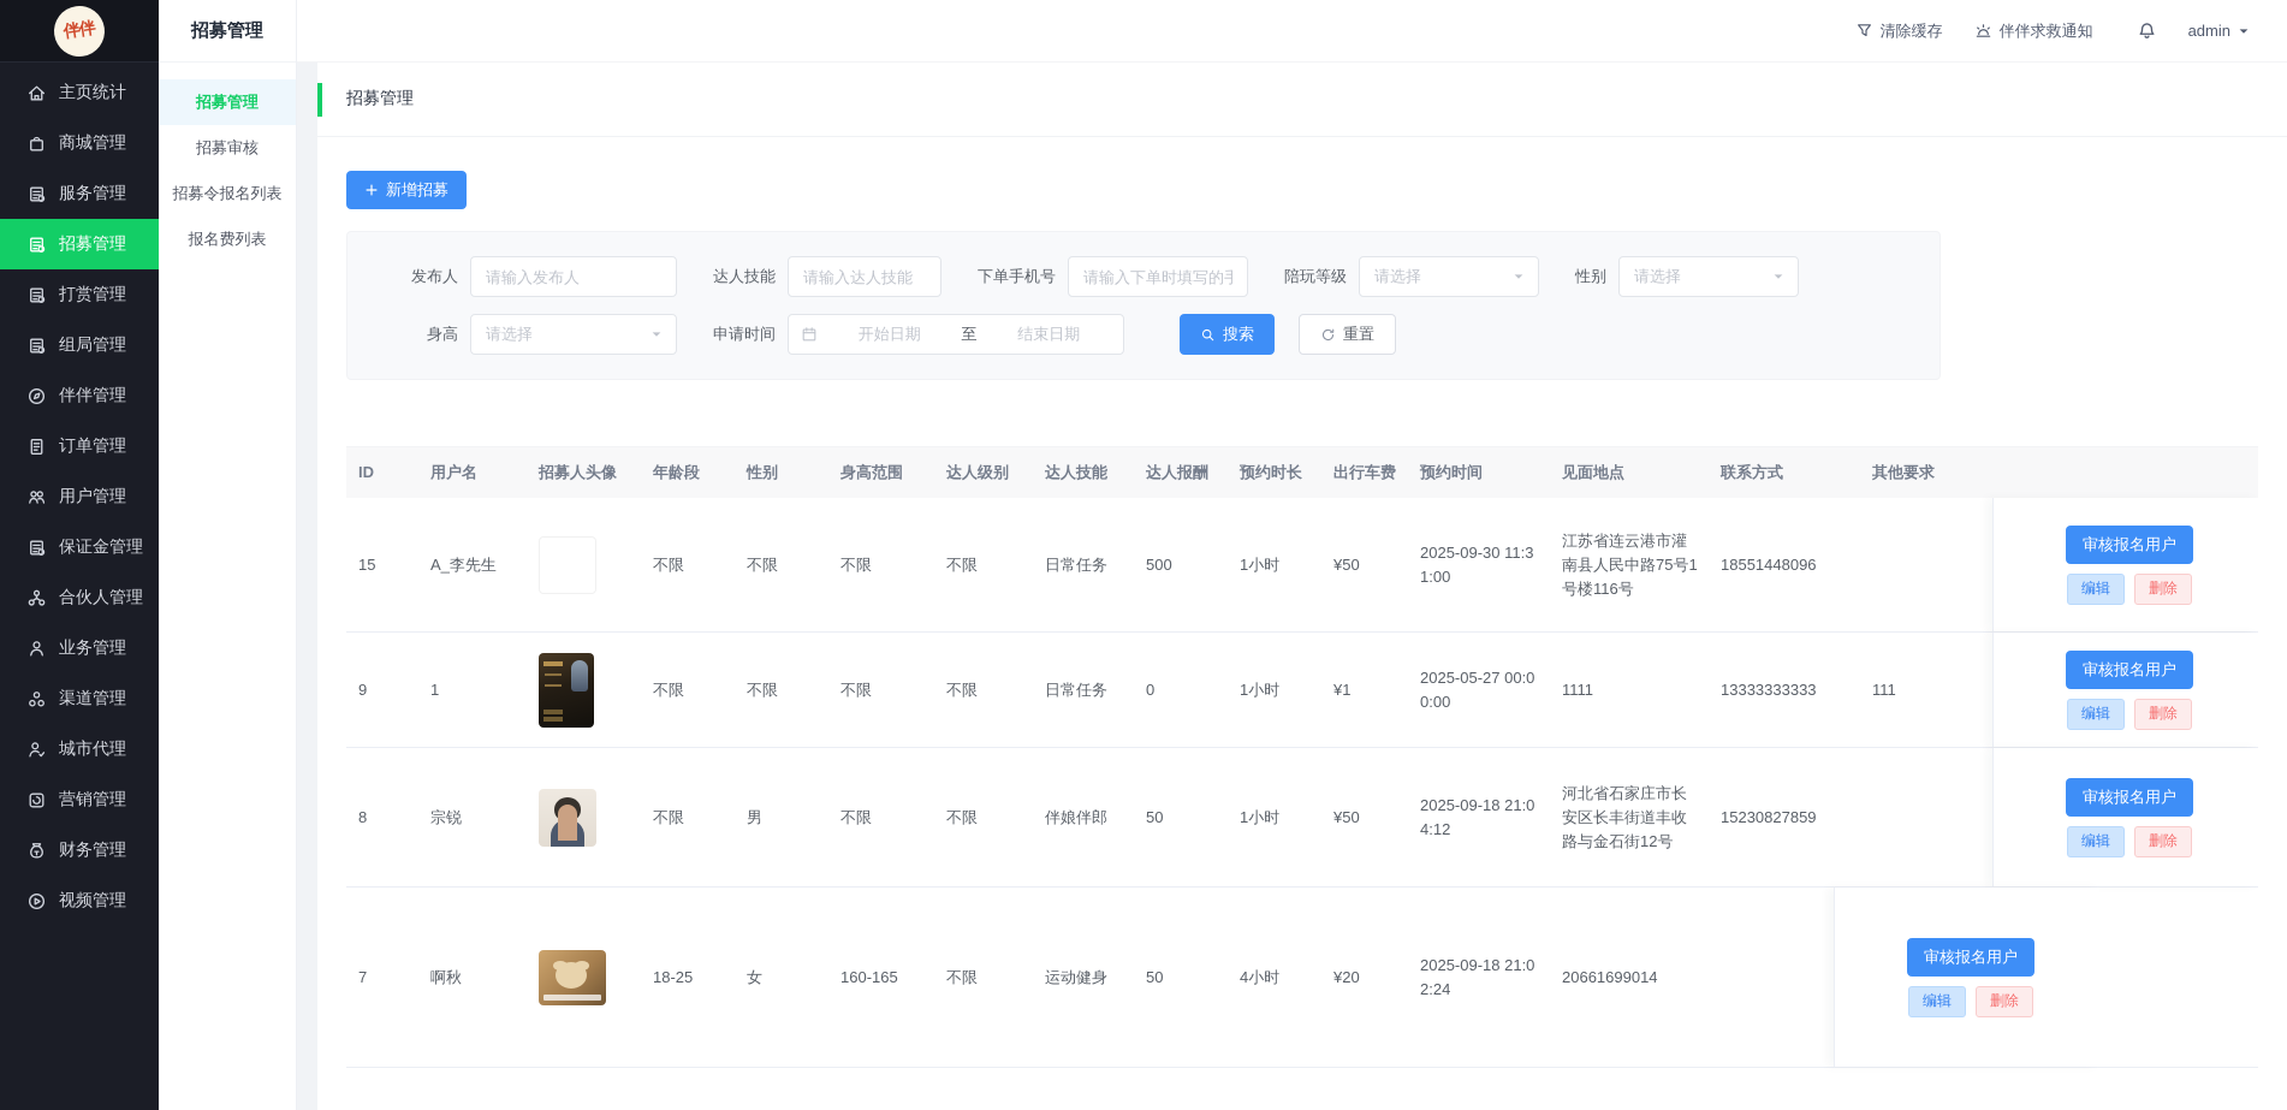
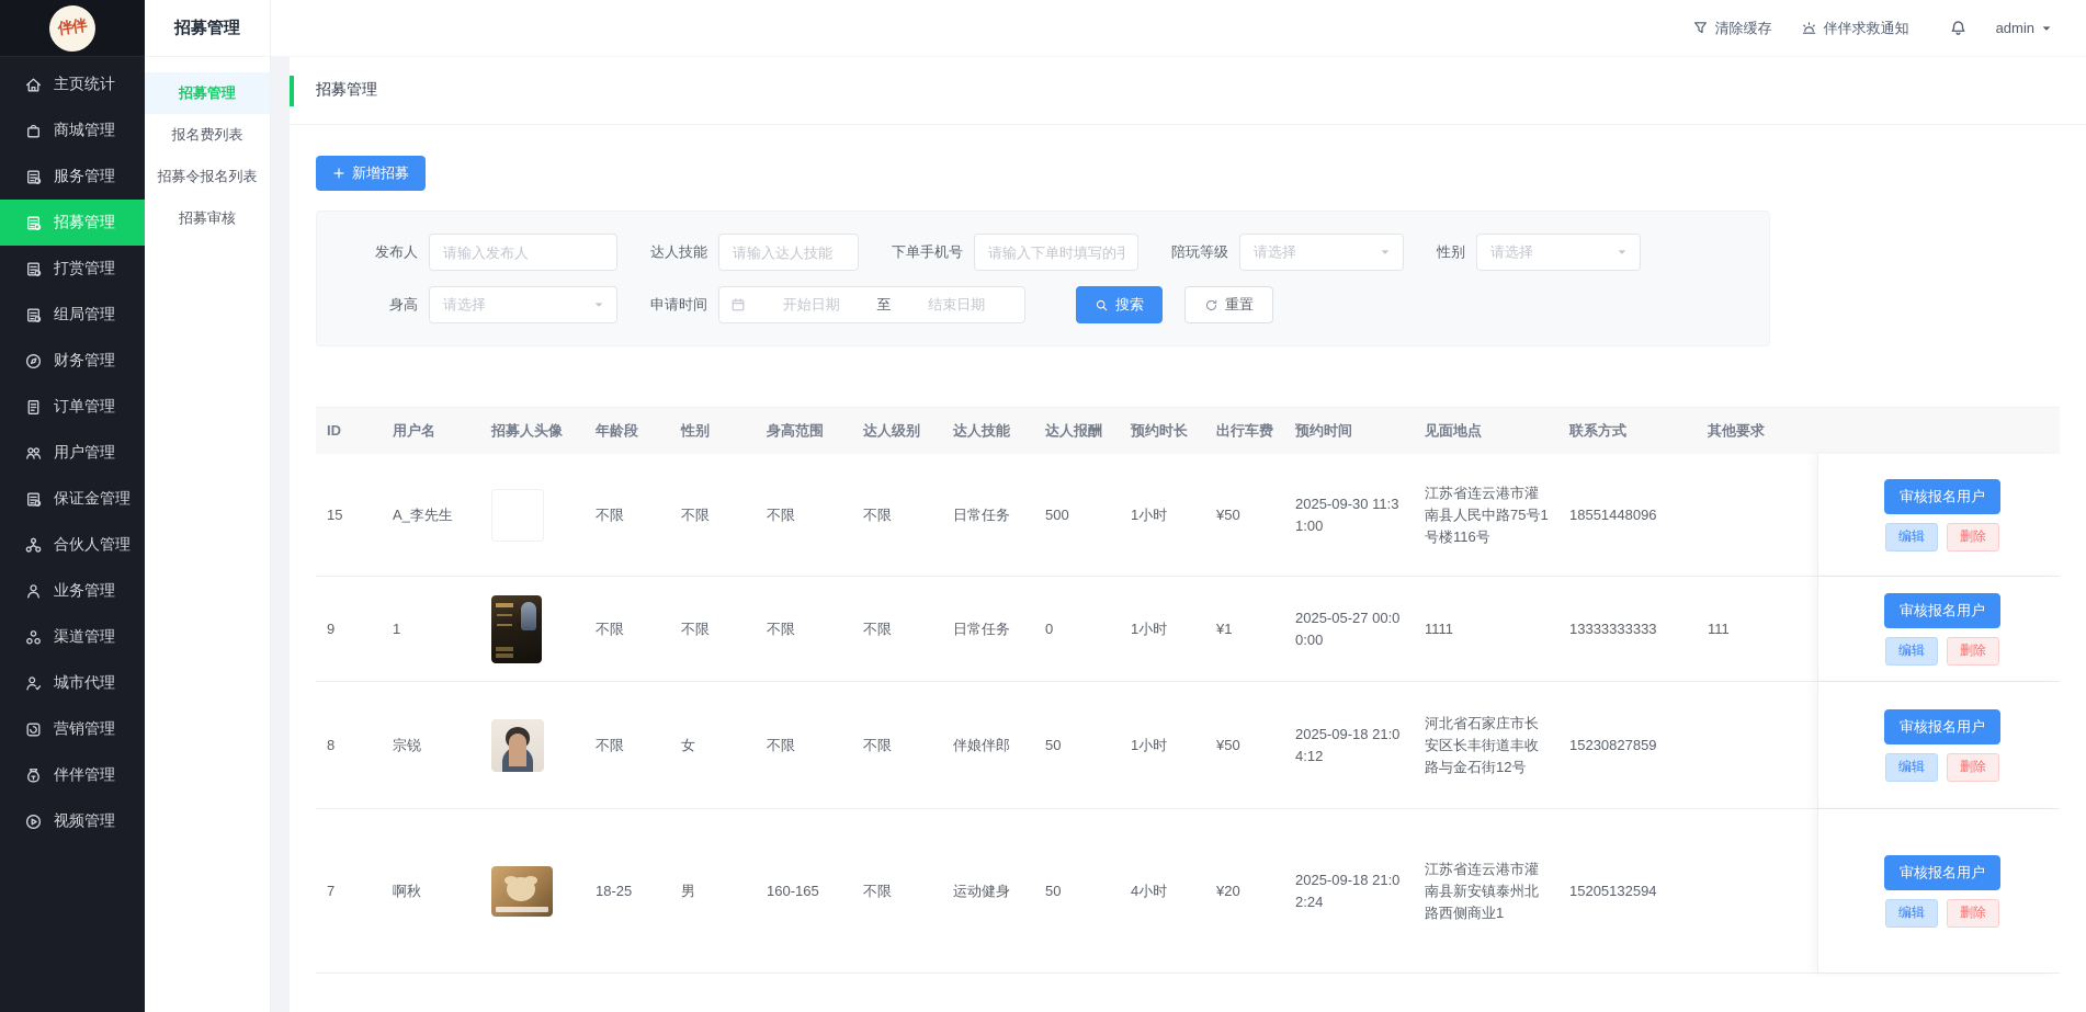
  主页统计
  商城管理
  服务管理
  招募管理
  打赏管理
  组局管理
- 伴伴管理
+ 财务管理
  订单管理
  用户管理
  保证金管理
  合伙人管理
  业务管理
  渠道管理
  城市代理
  营销管理
- 财务管理
+ 伴伴管理
  视频管理
  招募管理
  招募管理
- 招募审核
+ 报名费列表
  招募令报名列表
- 报名费列表
+ 招募审核
  清除缓存
  伴伴求救通知
  admin
  招募管理
  新增招募
  发布人
  请输入发布人
  达人技能
  请输入达人技能
  下单手机号
  请输入下单时填写的手
  陪玩等级
  请选择
  性别
  请选择
  身高
  请选择
  申请时间
  开始日期
  至
  结束日期
  搜索
  重置
  ID
  用户名
  招募人头像
  年龄段
  性别
  身高范围
  达人级别
  达人技能
  达人报酬
  预约时长
  出行车费
  预约时间
  见面地点
  联系方式
  其他要求
  15
  A_李先生
  不限
  不限
  不限
  不限
  日常任务
  500
  1小时
  ¥50
  2025-09-30 11:31:00
  江苏省连云港市灌南县人民中路75号1号楼116号
  18551448096
  审核报名用户
  编辑
  删除
  9
  1
  不限
  不限
  不限
  不限
  日常任务
  0
  1小时
  ¥1
  2025-05-27 00:00:00
  1111
  13333333333
  111
  审核报名用户
  编辑
  删除
  8
  宗锐
  不限
- 男
+ 女
  不限
  不限
  伴娘伴郎
  50
  1小时
  ¥50
  2025-09-18 21:04:12
  河北省石家庄市长安区长丰街道丰收路与金石街12号
  15230827859
  审核报名用户
  编辑
  删除
  7
  啊秋
  18-25
- 女
+ 男
  160-165
  不限
  运动健身
  50
  4小时
  ¥20
  2025-09-18 21:02:24
+ 江苏省连云港市灌南县新安镇泰州北路西侧商业1
- 20661699014
+ 15205132594
  审核报名用户
  编辑
  删除
